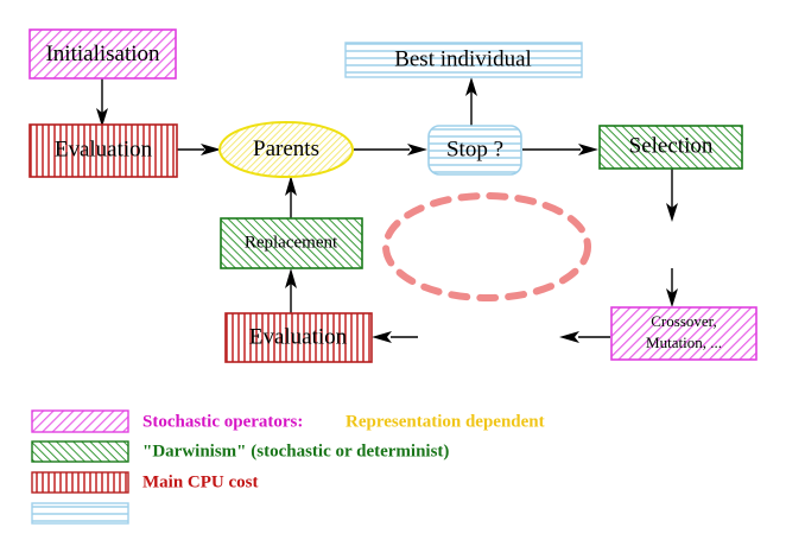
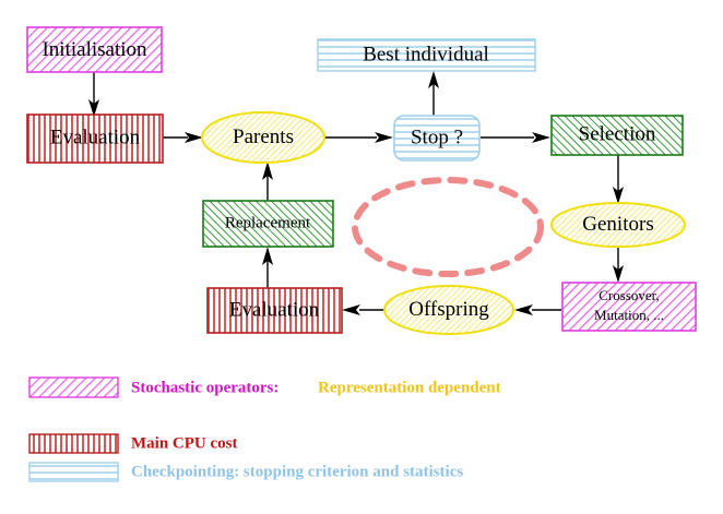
  Initialisation
  Evaluation
  Parents
  Best individual
  Stop ?
  Selection
+ Genitors
  Crossover,
  Mutation, ...
+ Offspring
  Evaluation
  Replacement
  Stochastic operators:
  Representation dependent
- "Darwinism" (stochastic or determinist)
  Main CPU cost
+ Checkpointing: stopping criterion and statistics
